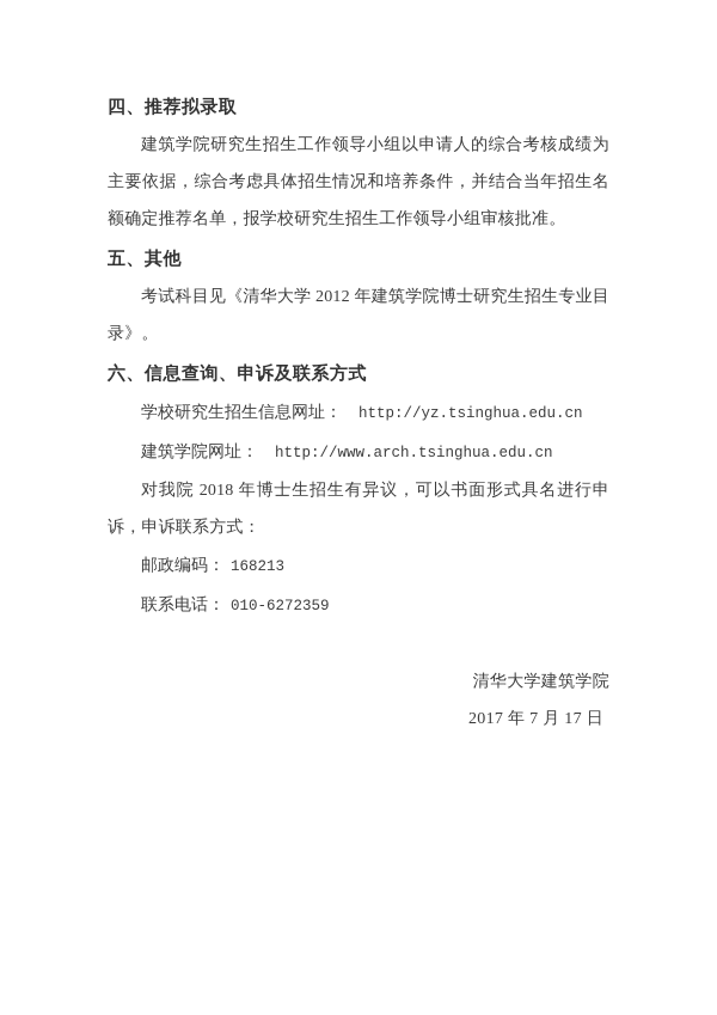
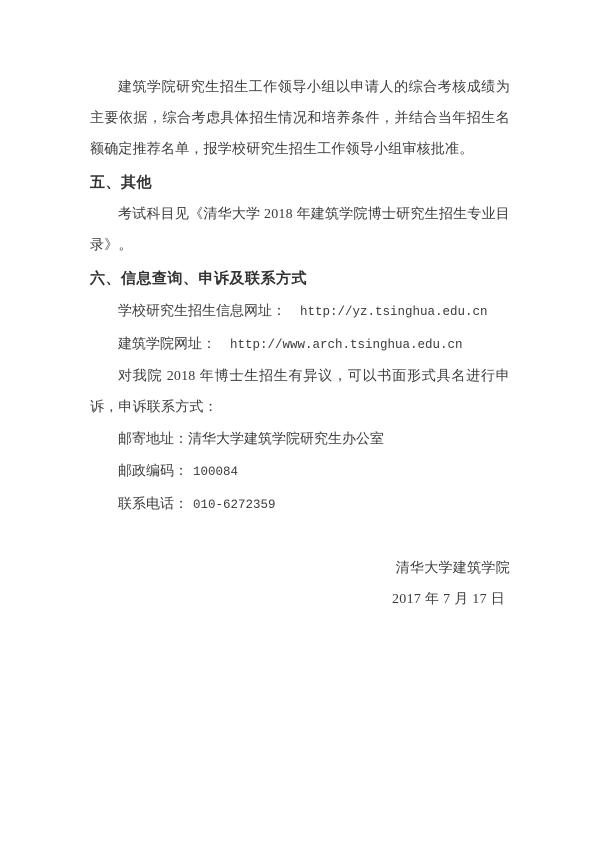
- 四、推荐拟录取
  建筑学院研究生招生工作领导小组以申请人的综合考核成绩为主要依据，综合考虑具体招生情况和培养条件，并结合当年招生名额确定推荐名单，报学校研究生招生工作领导小组审核批准。
  五、其他
- 考试科目见《清华大学 2012 年建筑学院博士研究生招生专业目录》。
+ 考试科目见《清华大学 2018 年建筑学院博士研究生招生专业目录》。
  六、信息查询、申诉及联系方式
  学校研究生招生信息网址： http://yz.tsinghua.edu.cn
  建筑学院网址： http://www.arch.tsinghua.edu.cn
  对我院 2018 年博士生招生有异议，可以书面形式具名进行申诉，申诉联系方式：
+ 邮寄地址：清华大学建筑学院研究生办公室
- 邮政编码： 168213
+ 邮政编码： 100084
  联系电话： 010-6272359
  清华大学建筑学院
  2017 年 7 月 17 日
